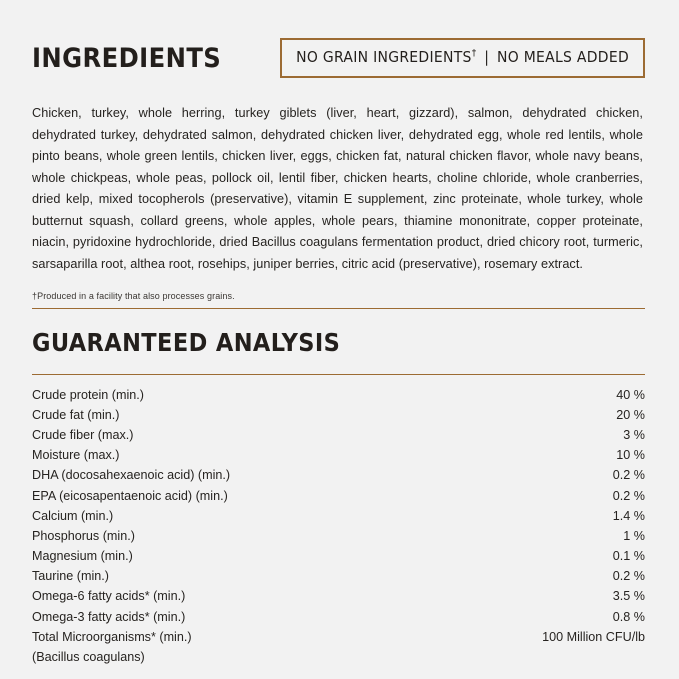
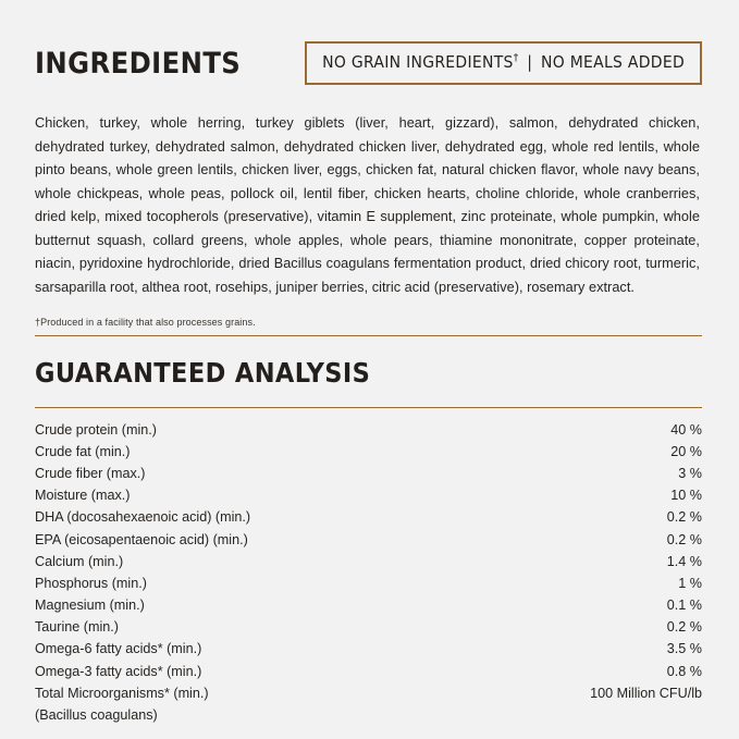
  INGREDIENTS
  NO GRAIN INGREDIENTS† | NO MEALS ADDED
- Chicken, turkey, whole herring, turkey giblets (liver, heart, gizzard), salmon, dehydrated chicken, dehydrated turkey, dehydrated salmon, dehydrated chicken liver, dehydrated egg, whole red lentils, whole pinto beans, whole green lentils, chicken liver, eggs, chicken fat, natural chicken flavor, whole navy beans, whole chickpeas, whole peas, pollock oil, lentil fiber, chicken hearts, choline chloride, whole cranberries, dried kelp, mixed tocopherols (preservative), vitamin E supplement, zinc proteinate, whole turkey, whole butternut squash, collard greens, whole apples, whole pears, thiamine mononitrate, copper proteinate, niacin, pyridoxine hydrochloride, dried Bacillus coagulans fermentation product, dried chicory root, turmeric, sarsaparilla root, althea root, rosehips, juniper berries, citric acid (preservative), rosemary extract.
+ Chicken, turkey, whole herring, turkey giblets (liver, heart, gizzard), salmon, dehydrated chicken, dehydrated turkey, dehydrated salmon, dehydrated chicken liver, dehydrated egg, whole red lentils, whole pinto beans, whole green lentils, chicken liver, eggs, chicken fat, natural chicken flavor, whole navy beans, whole chickpeas, whole peas, pollock oil, lentil fiber, chicken hearts, choline chloride, whole cranberries, dried kelp, mixed tocopherols (preservative), vitamin E supplement, zinc proteinate, whole pumpkin, whole butternut squash, collard greens, whole apples, whole pears, thiamine mononitrate, copper proteinate, niacin, pyridoxine hydrochloride, dried Bacillus coagulans fermentation product, dried chicory root, turmeric, sarsaparilla root, althea root, rosehips, juniper berries, citric acid (preservative), rosemary extract.
  †Produced in a facility that also processes grains.
  GUARANTEED ANALYSIS
  Crude protein (min.)	40 %
  Crude fat (min.)	20 %
  Crude fiber (max.)	3 %
  Moisture (max.)	10 %
  DHA (docosahexaenoic acid) (min.)	0.2 %
  EPA (eicosapentaenoic acid) (min.)	0.2 %
  Calcium (min.)	1.4 %
  Phosphorus (min.)	1 %
  Magnesium (min.)	0.1 %
  Taurine (min.)	0.2 %
  Omega-6 fatty acids* (min.)	3.5 %
  Omega-3 fatty acids* (min.)	0.8 %
  Total Microorganisms* (min.)	100 Million CFU/lb
  (Bacillus coagulans)
